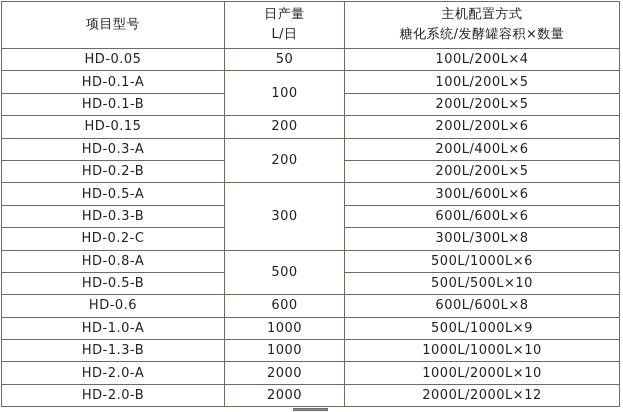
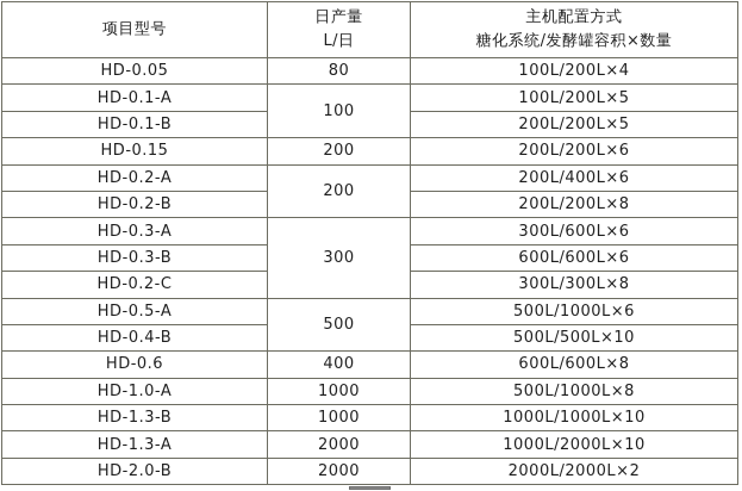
  项目型号	日产量 L/日	主机配置方式 糖化系统/发酵罐容积×数量
- HD-0.05	50	100L/200L×4
+ HD-0.05	80	100L/200L×4
  HD-0.1-A	100	100L/200L×5
  HD-0.1-B	200L/200L×5
  HD-0.15	200	200L/200L×6
- HD-0.3-A	200	200L/400L×6
+ HD-0.2-A	200	200L/400L×6
- HD-0.2-B	200L/200L×5
+ HD-0.2-B	200L/200L×8
- HD-0.5-A	300	300L/600L×6
+ HD-0.3-A	300	300L/600L×6
  HD-0.3-B	600L/600L×6
  HD-0.2-C	300L/300L×8
- HD-0.8-A	500	500L/1000L×6
+ HD-0.5-A	500	500L/1000L×6
- HD-0.5-B	500L/500L×10
+ HD-0.4-B	500L/500L×10
- HD-0.6	600	600L/600L×8
+ HD-0.6	400	600L/600L×8
- HD-1.0-A	1000	500L/1000L×9
+ HD-1.0-A	1000	500L/1000L×8
  HD-1.3-B	1000	1000L/1000L×10
- HD-2.0-A	2000	1000L/2000L×10
+ HD-1.3-A	2000	1000L/2000L×10
- HD-2.0-B	2000	2000L/2000L×12
+ HD-2.0-B	2000	2000L/2000L×2
